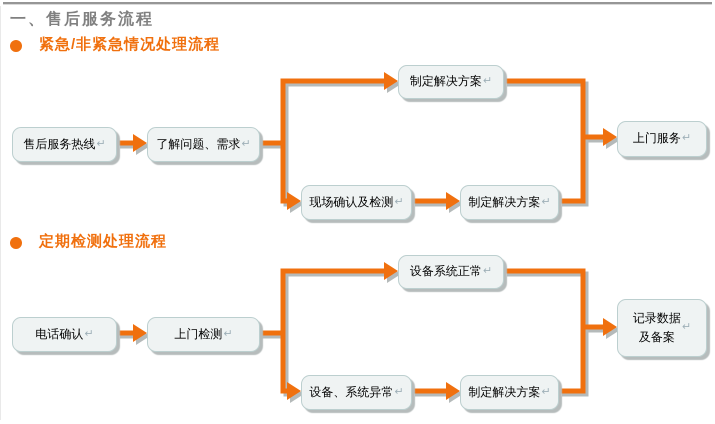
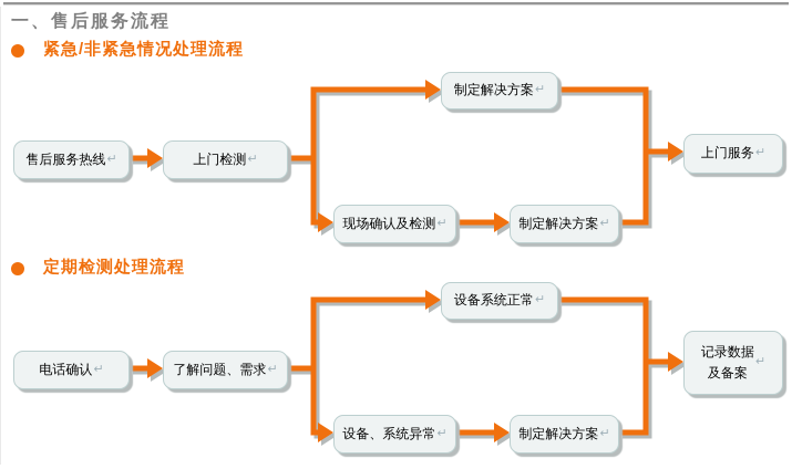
  一、售后服务流程
  紧急/非紧急情况处理流程
  定期检测处理流程
  售后服务热线
  ↵
- 了解问题、需求
+ 上门检测
  ↵
  制定解决方案
  ↵
  现场确认及检测
  ↵
  制定解决方案
  ↵
  上门服务
  ↵
  电话确认
  ↵
- 上门检测
+ 了解问题、需求
  ↵
  设备系统正常
  ↵
  设备、系统异常
  ↵
  制定解决方案
  ↵
  记录数据
  及备案
  ↵
